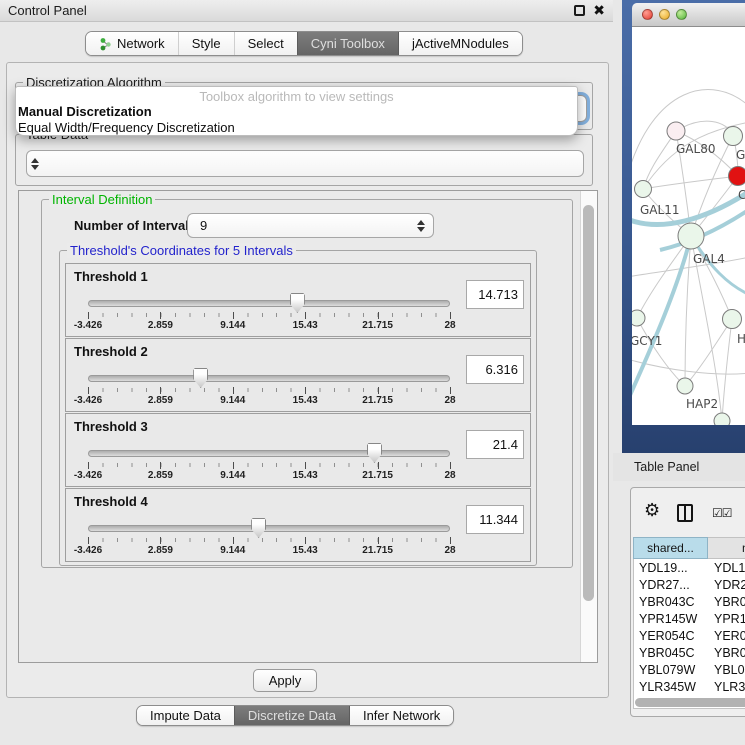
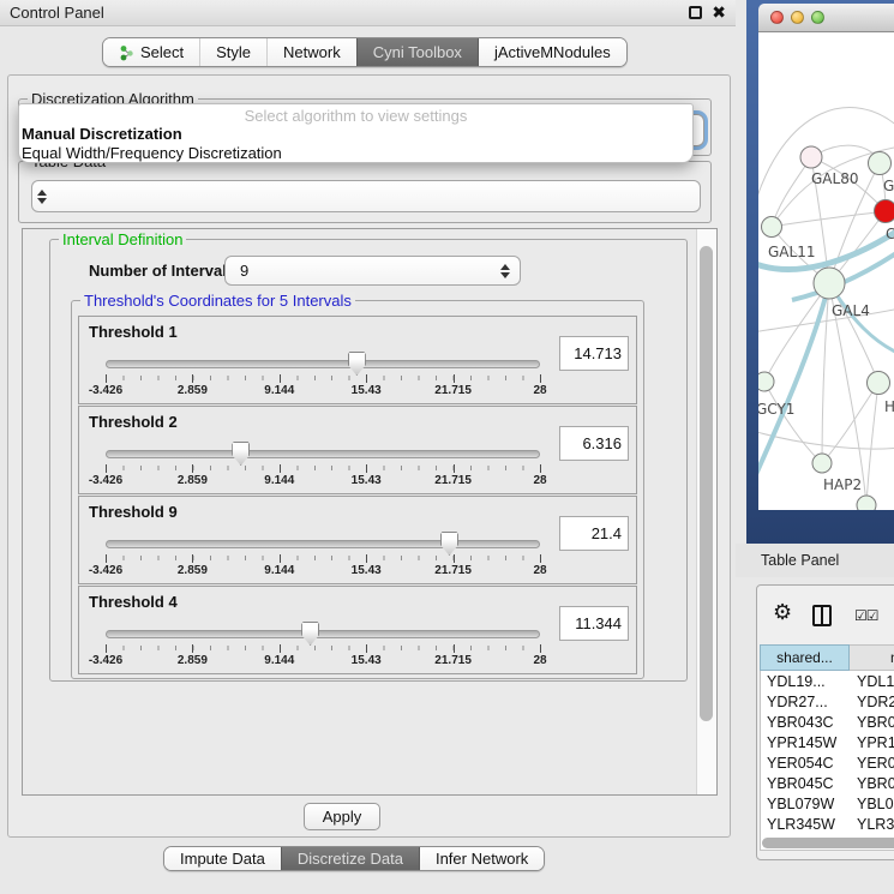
  Control Panel
  ✖
- Network
+ Select
  Style
- Select
+ Network
  Cyni Toolbox
  jActiveMNodules
  Discretization Algorithm
- Toolbox algorithm to view settings
+ Select algorithm to view settings
  Manual Discretization
  Equal Width/Frequency Discretization
  Interval Definition
  Number of Interva
  9
  Threshold's Coordinates for 5 Intervals
  Threshold 1
  -3.426
  2.859
  9.144
  15.43
  21.715
  28
  14.713
  Threshold 2
  -3.426
  2.859
  9.144
  15.43
  21.715
  28
  6.316
- Threshold 3
+ Threshold 9
  -3.426
  2.859
  9.144
  15.43
  21.715
  28
  21.4
  Threshold 4
  -3.426
  2.859
  9.144
  15.43
  21.715
  28
  11.344
  Apply
  Impute Data
  Discretize Data
  Infer Network
  GAL80
  C
  GAL11
  GAL4
  GCY1
  H
  HAP2
  Table Panel
  ⚙
  ☑☑
  shared...
  YDL19...
  YDL1
  YDR27...
  YDR2
  YBR043C
  YBR0
  YPR145W
  YPR1
  YER054C
  YER0
  YBR045C
  YBR0
  YBL079W
  YBL0
  YLR345W
  YLR3
